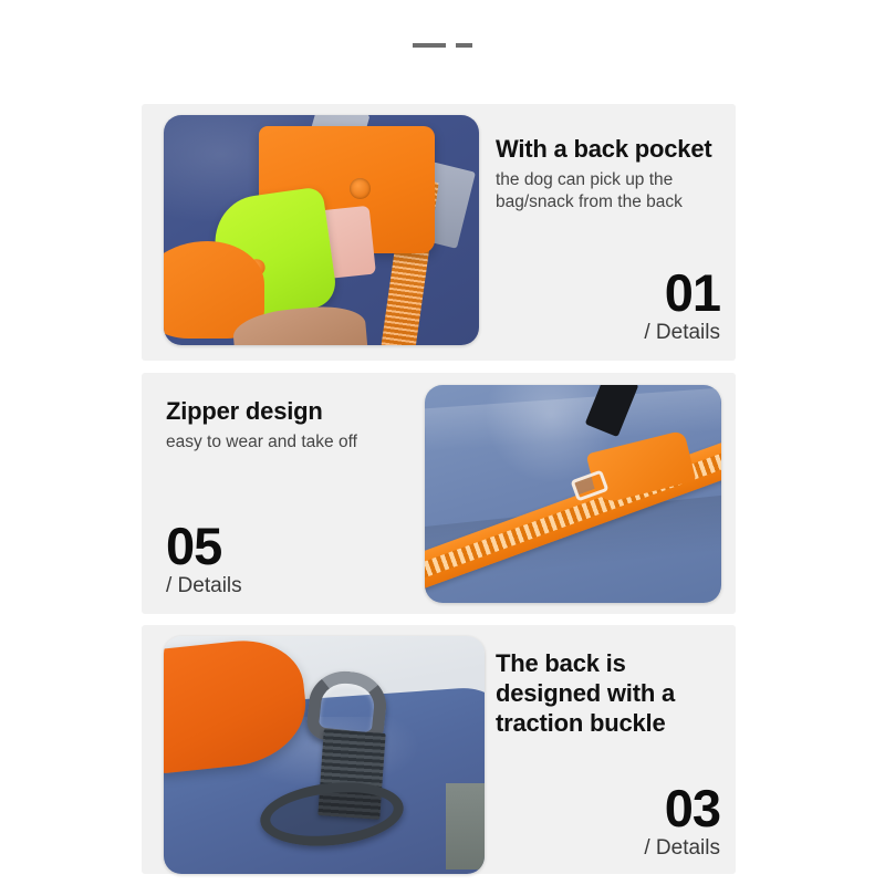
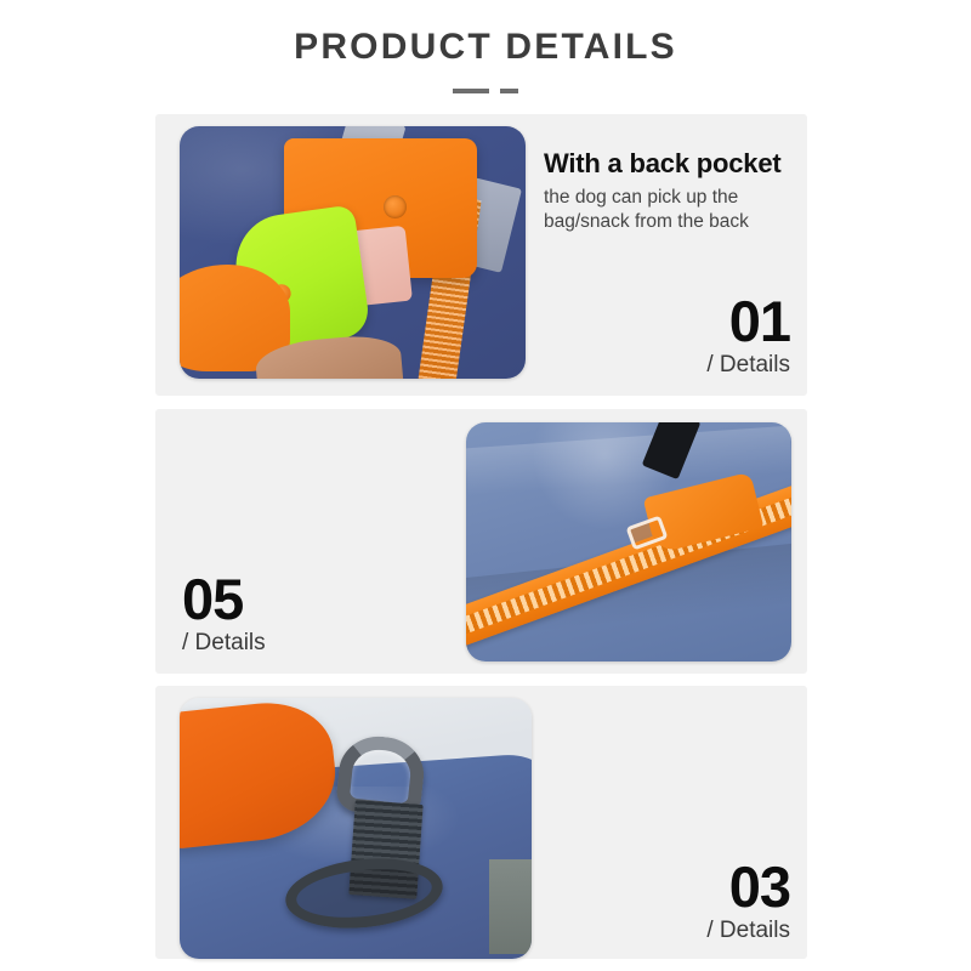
+ PRODUCT DETAILS
  With a back pocket
  the dog can pick up the bag/snack from the back
  01
  / Details
- Zipper design
- easy to wear and take off
  05
  / Details
- The back is designed with a traction buckle
  03
  / Details
